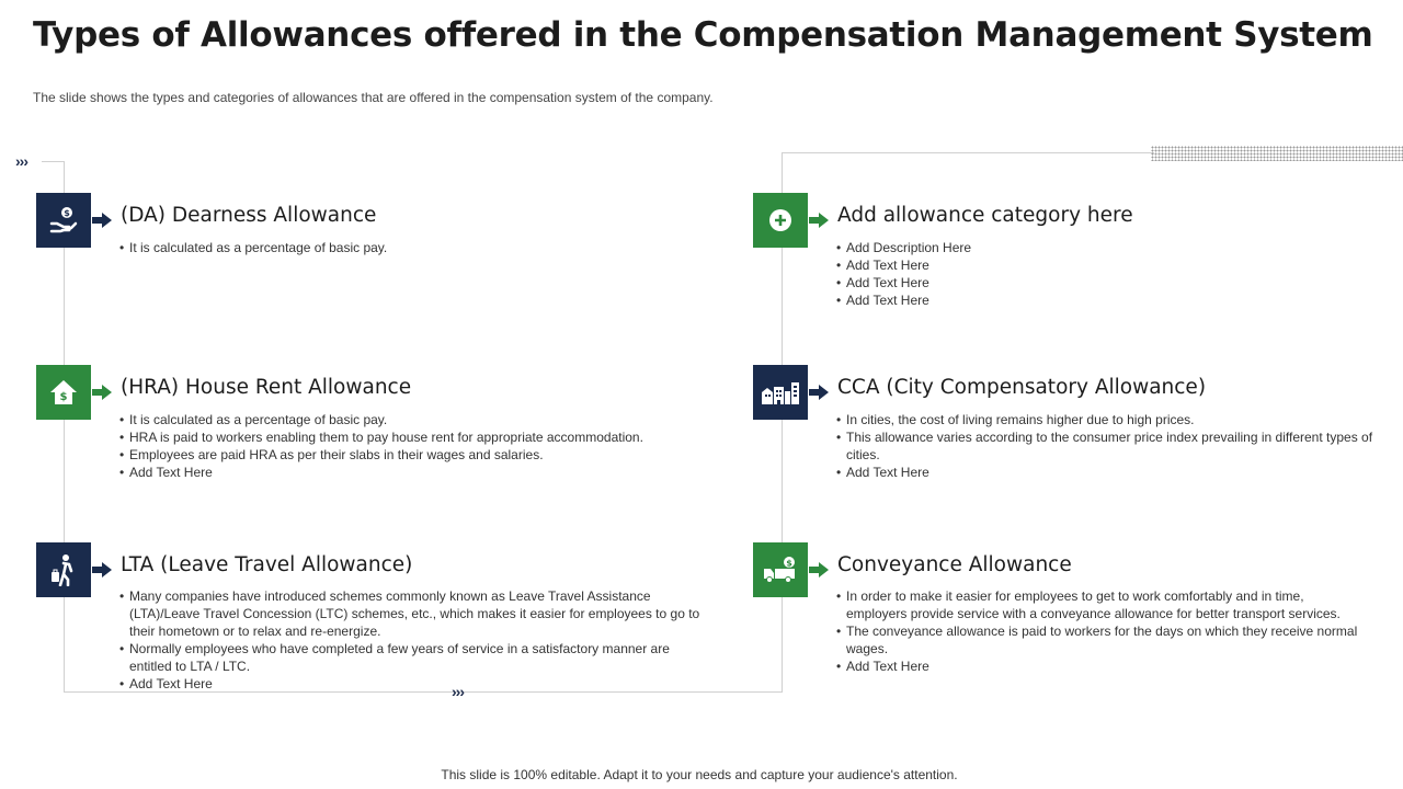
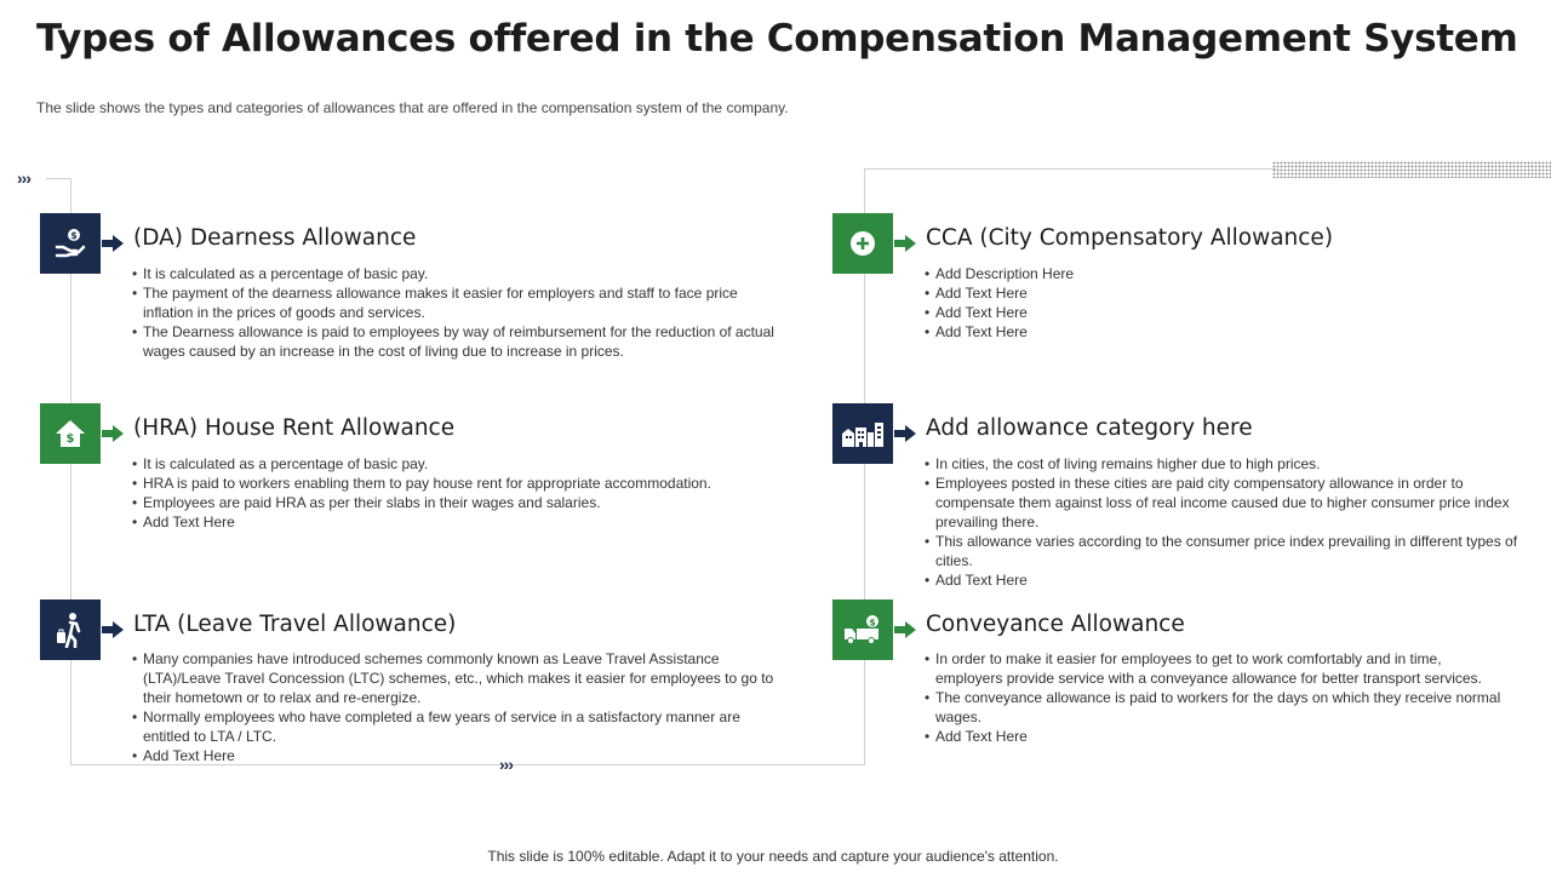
  Types of Allowances offered in the Compensation Management System
  The slide shows the types and categories of allowances that are offered in the compensation system of the company.
  ›››
  ›››
  $
  (DA) Dearness Allowance
  It is calculated as a percentage of basic pay.
+ The payment of the dearness allowance makes it easier for employers and staff to face price inflation in the prices of goods and services.
+ The Dearness allowance is paid to employees by way of reimbursement for the reduction of actual wages caused by an increase in the cost of living due to increase in prices.
  $
  (HRA) House Rent Allowance
  It is calculated as a percentage of basic pay.
  HRA is paid to workers enabling them to pay house rent for appropriate accommodation.
  Employees are paid HRA as per their slabs in their wages and salaries.
  Add Text Here
  LTA (Leave Travel Allowance)
  Many companies have introduced schemes commonly known as Leave Travel Assistance (LTA)/Leave Travel Concession (LTC) schemes, etc., which makes it easier for employees to go to their hometown or to relax and re-energize.
  Normally employees who have completed a few years of service in a satisfactory manner are entitled to LTA / LTC.
  Add Text Here
- Add allowance category here
+ CCA (City Compensatory Allowance)
  Add Description Here
  Add Text Here
  Add Text Here
  Add Text Here
- CCA (City Compensatory Allowance)
+ Add allowance category here
  In cities, the cost of living remains higher due to high prices.
+ Employees posted in these cities are paid city compensatory allowance in order to compensate them against loss of real income caused due to higher consumer price index prevailing there.
  This allowance varies according to the consumer price index prevailing in different types of cities.
  Add Text Here
  $
  Conveyance Allowance
  In order to make it easier for employees to get to work comfortably and in time, employers provide service with a conveyance allowance for better transport services.
  The conveyance allowance is paid to workers for the days on which they receive normal wages.
  Add Text Here
  This slide is 100% editable. Adapt it to your needs and capture your audience's attention.
